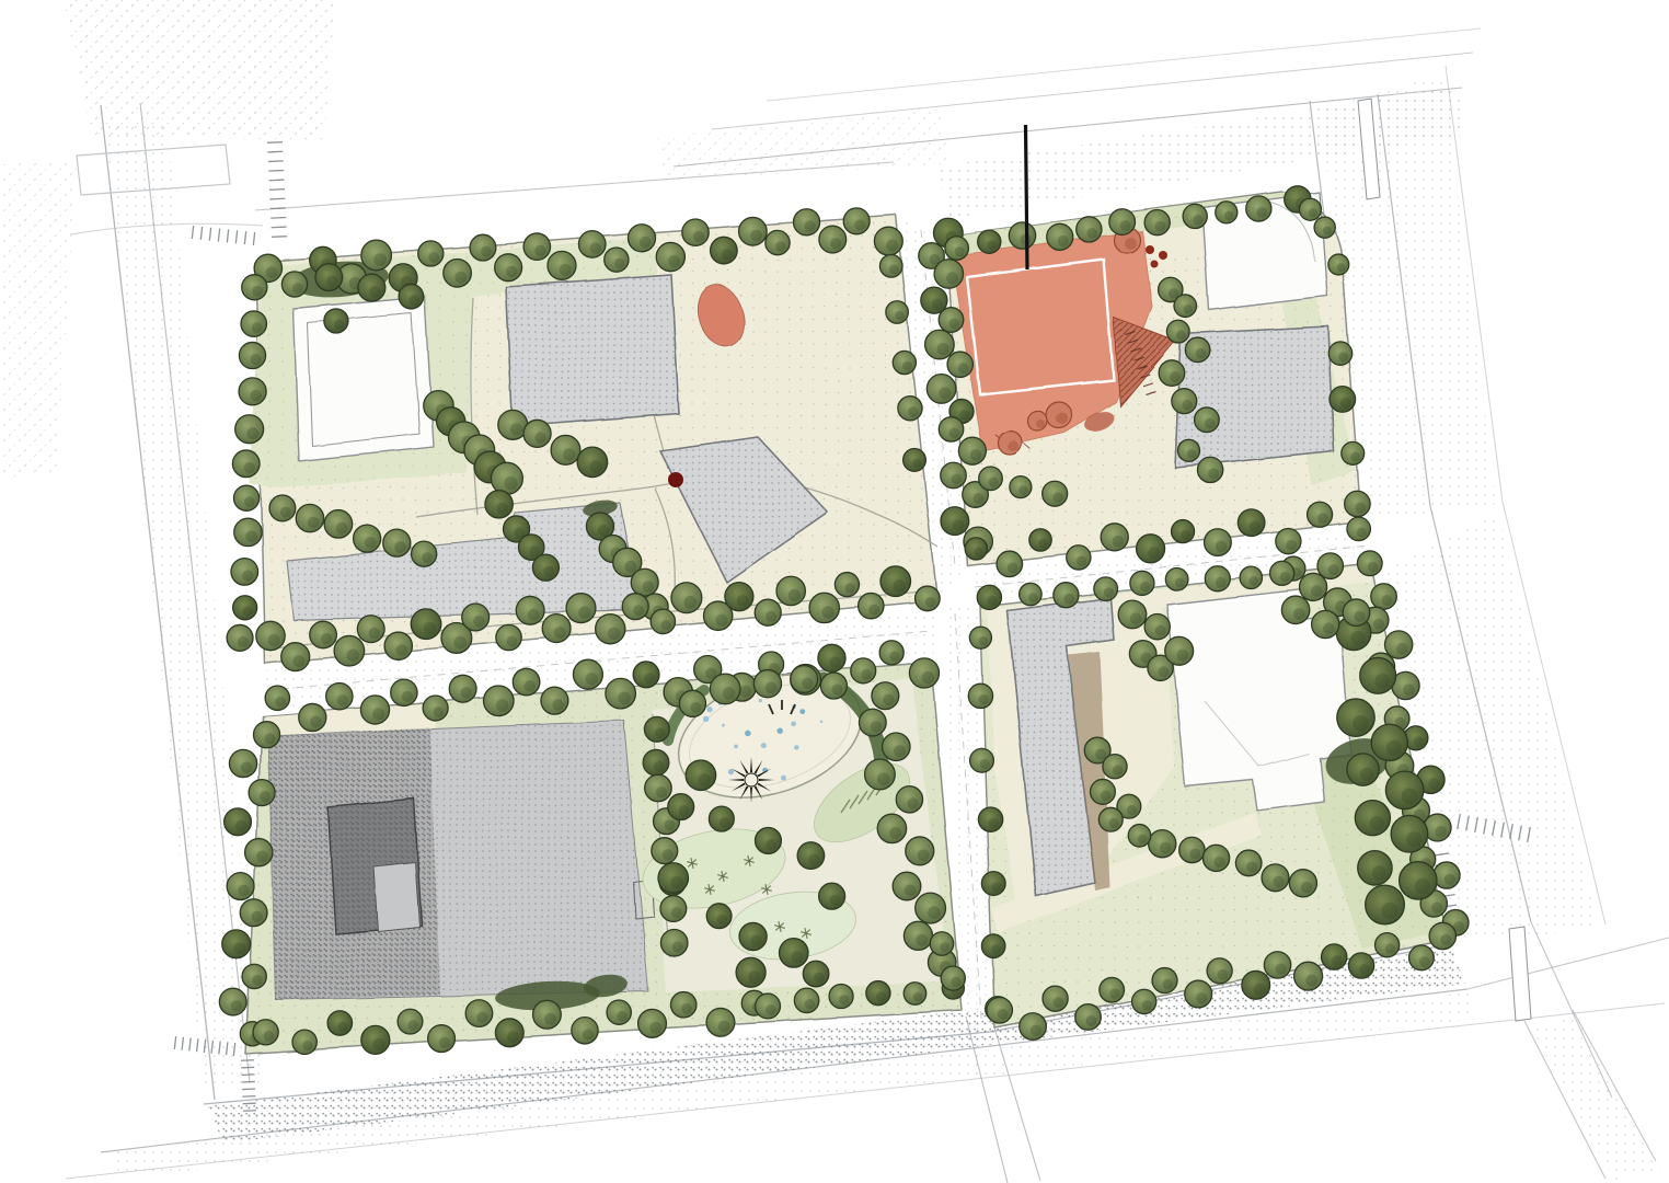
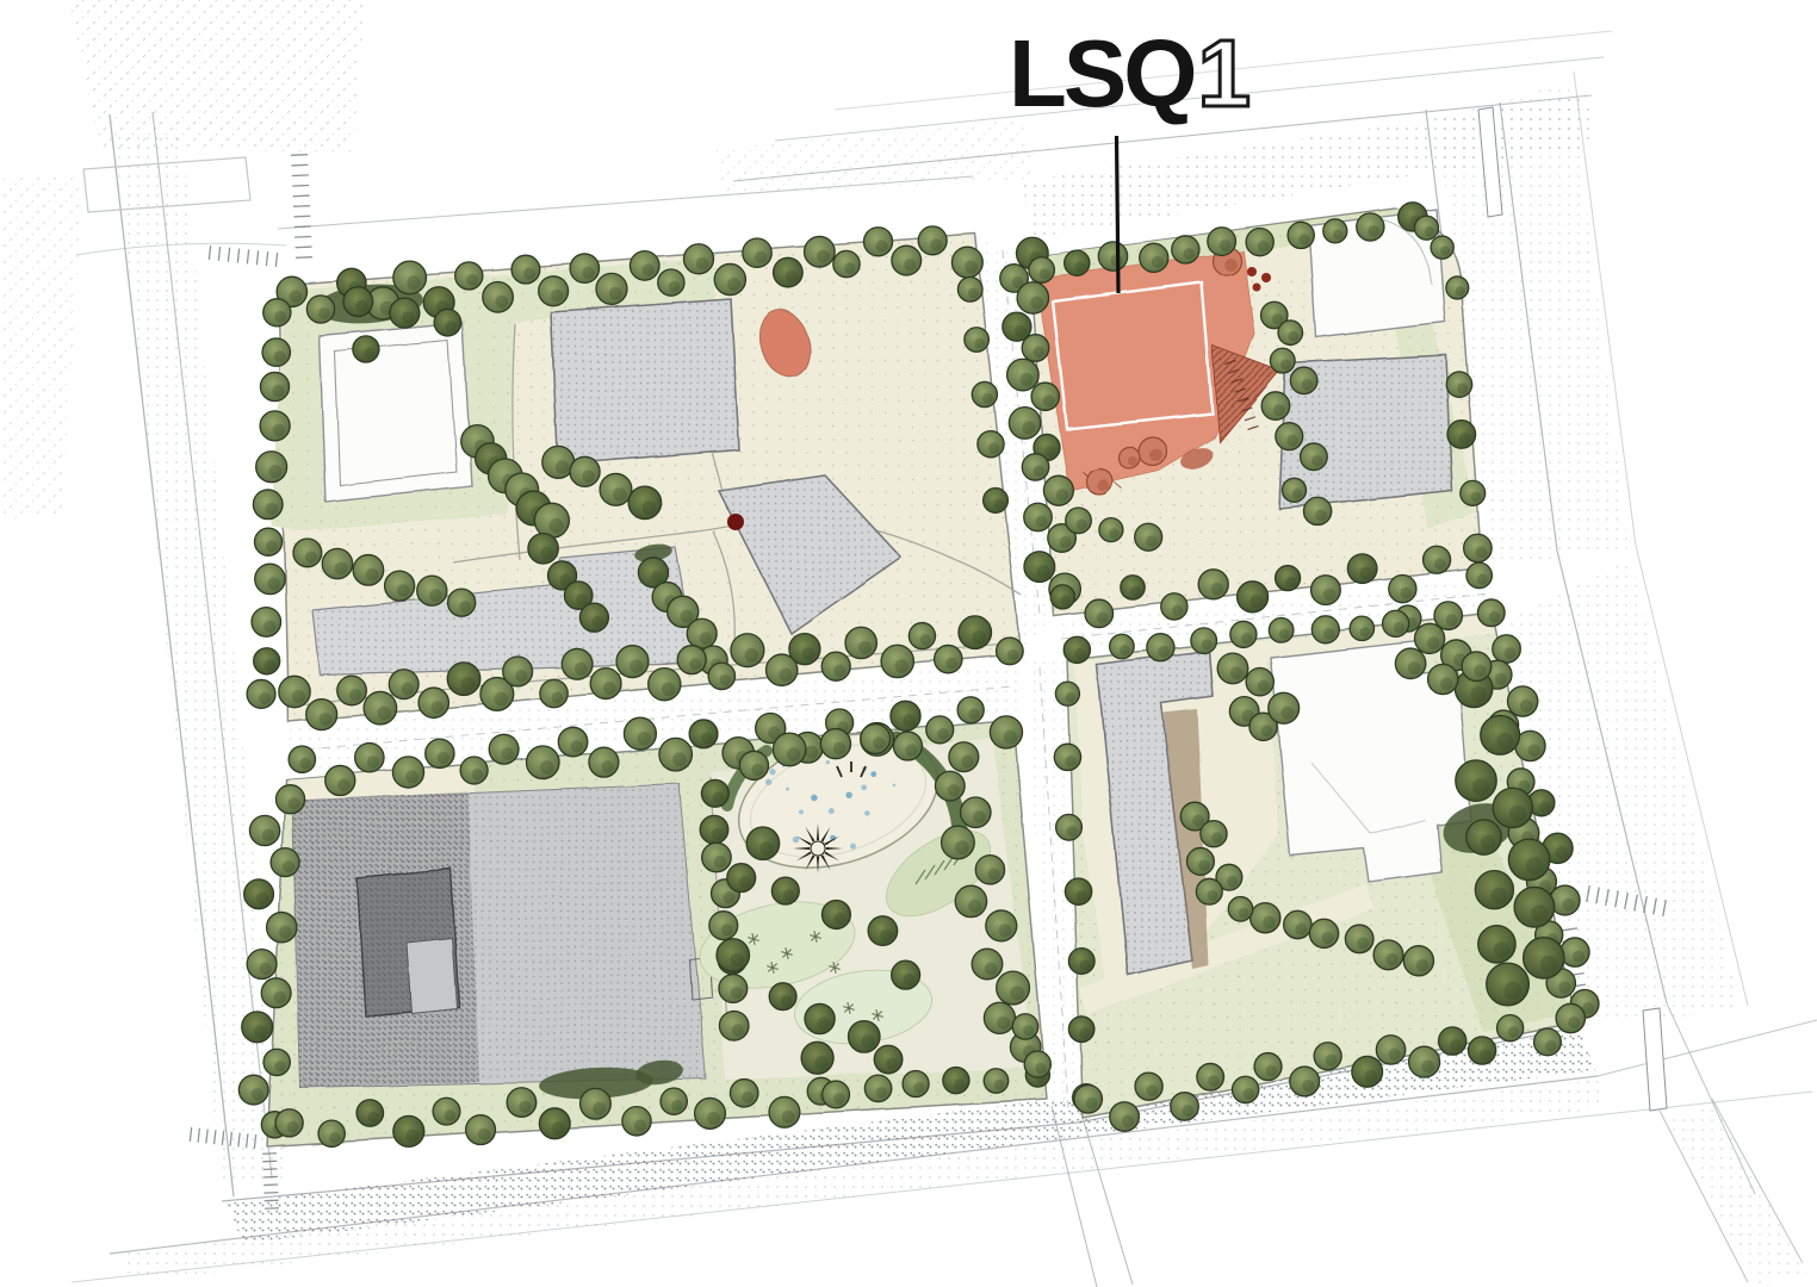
+ LSQ1
